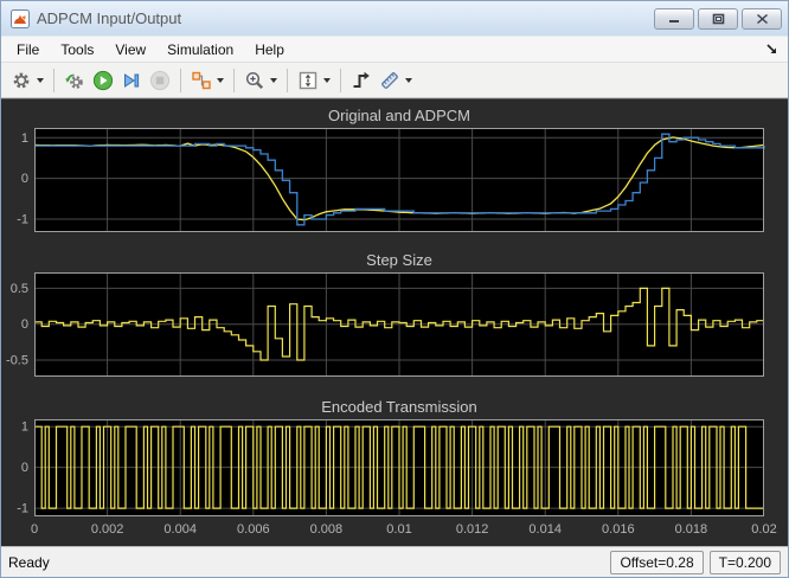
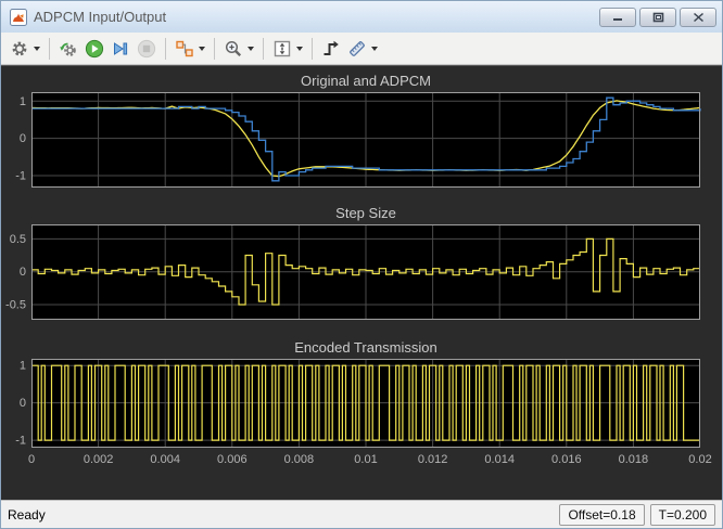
  ADPCM Input/Output
- File Tools View Simulation Help
  Original and ADPCM
  1
  0
  -1
  Step Size
  0.5
  0
  -0.5
  Encoded Transmission
  1
  0
  -1
  0
  0.002
  0.004
  0.006
  0.008
  0.01
  0.012
  0.014
  0.016
  0.018
  0.02
  Ready
- Offset=0.28
+ Offset=0.18
  T=0.200
